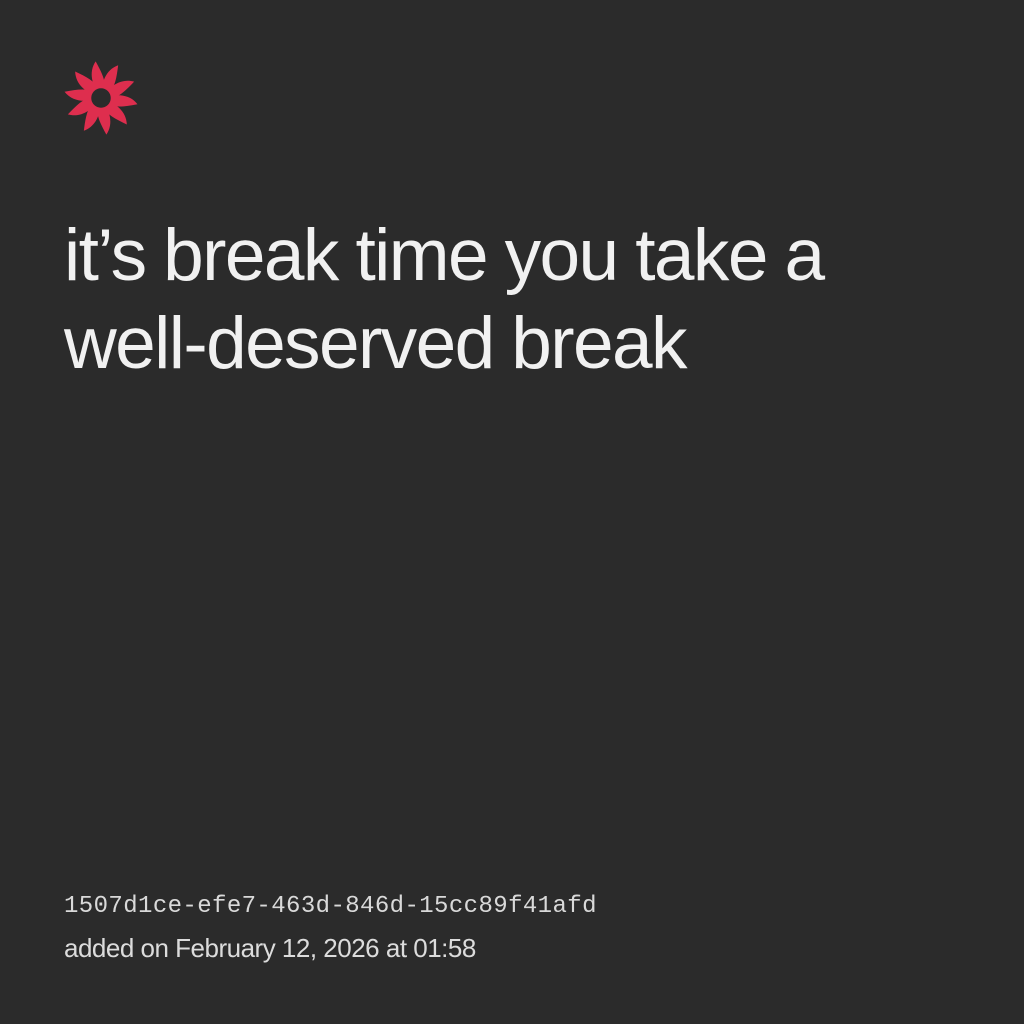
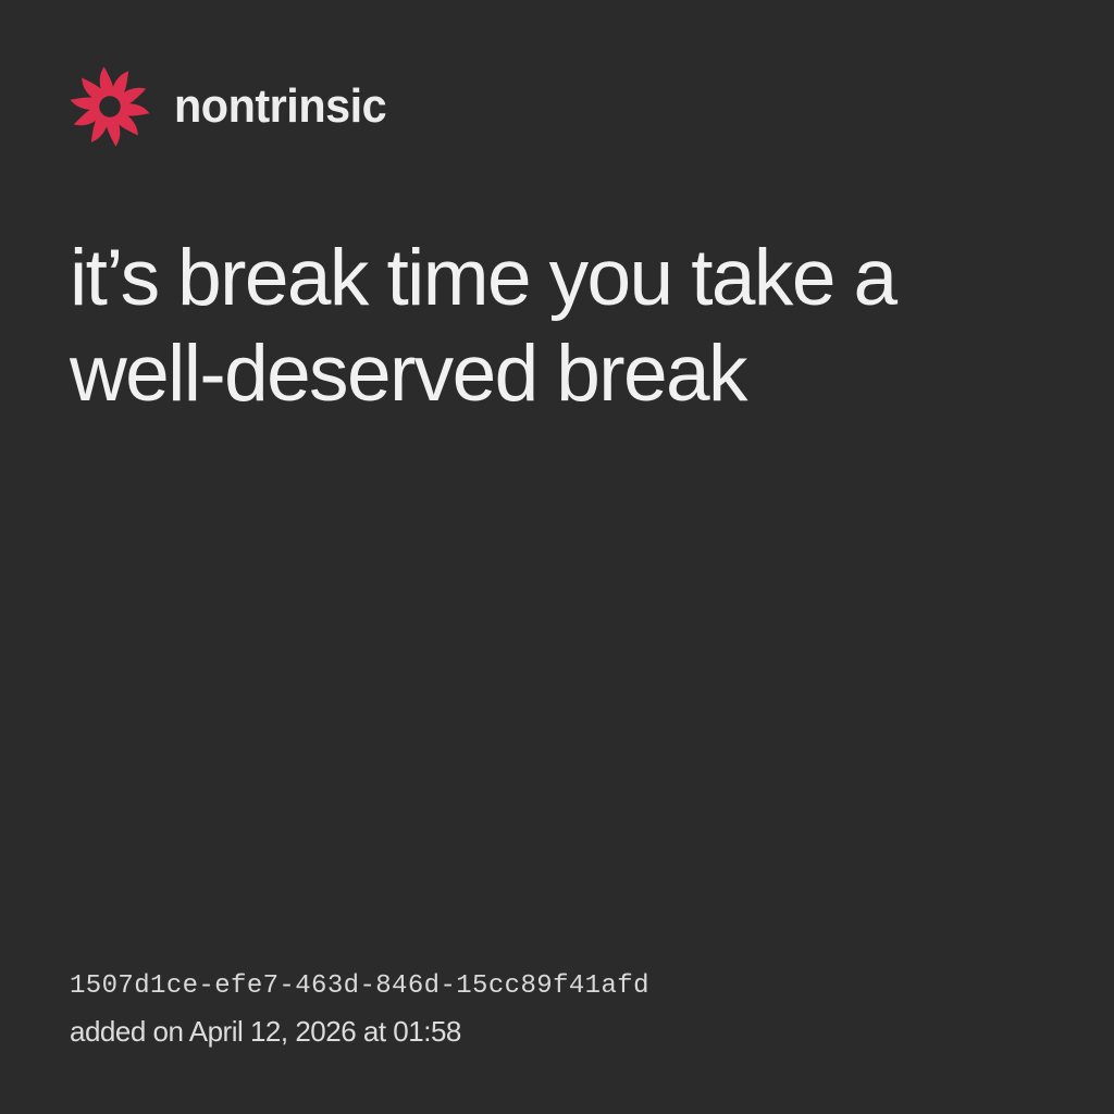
+ nontrinsic
  it’s break time you take a well-deserved break
  1507d1ce-efe7-463d-846d-15cc89f41afd
- added on February 12, 2026 at 01:58
+ added on April 12, 2026 at 01:58
